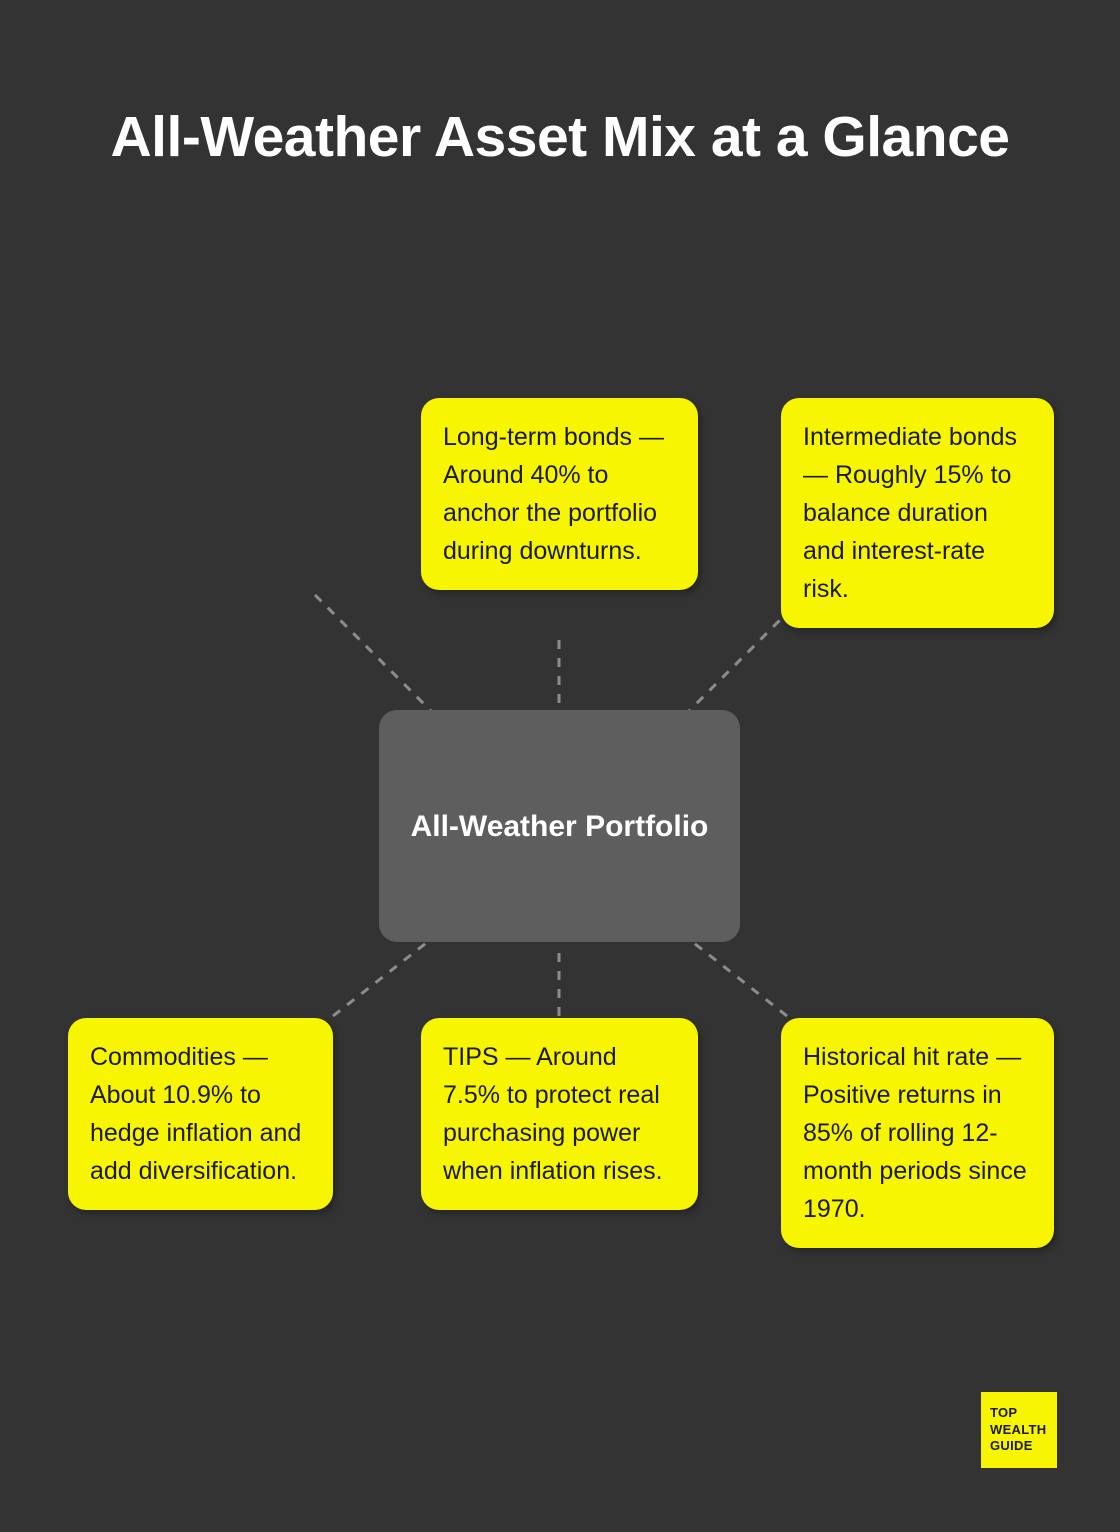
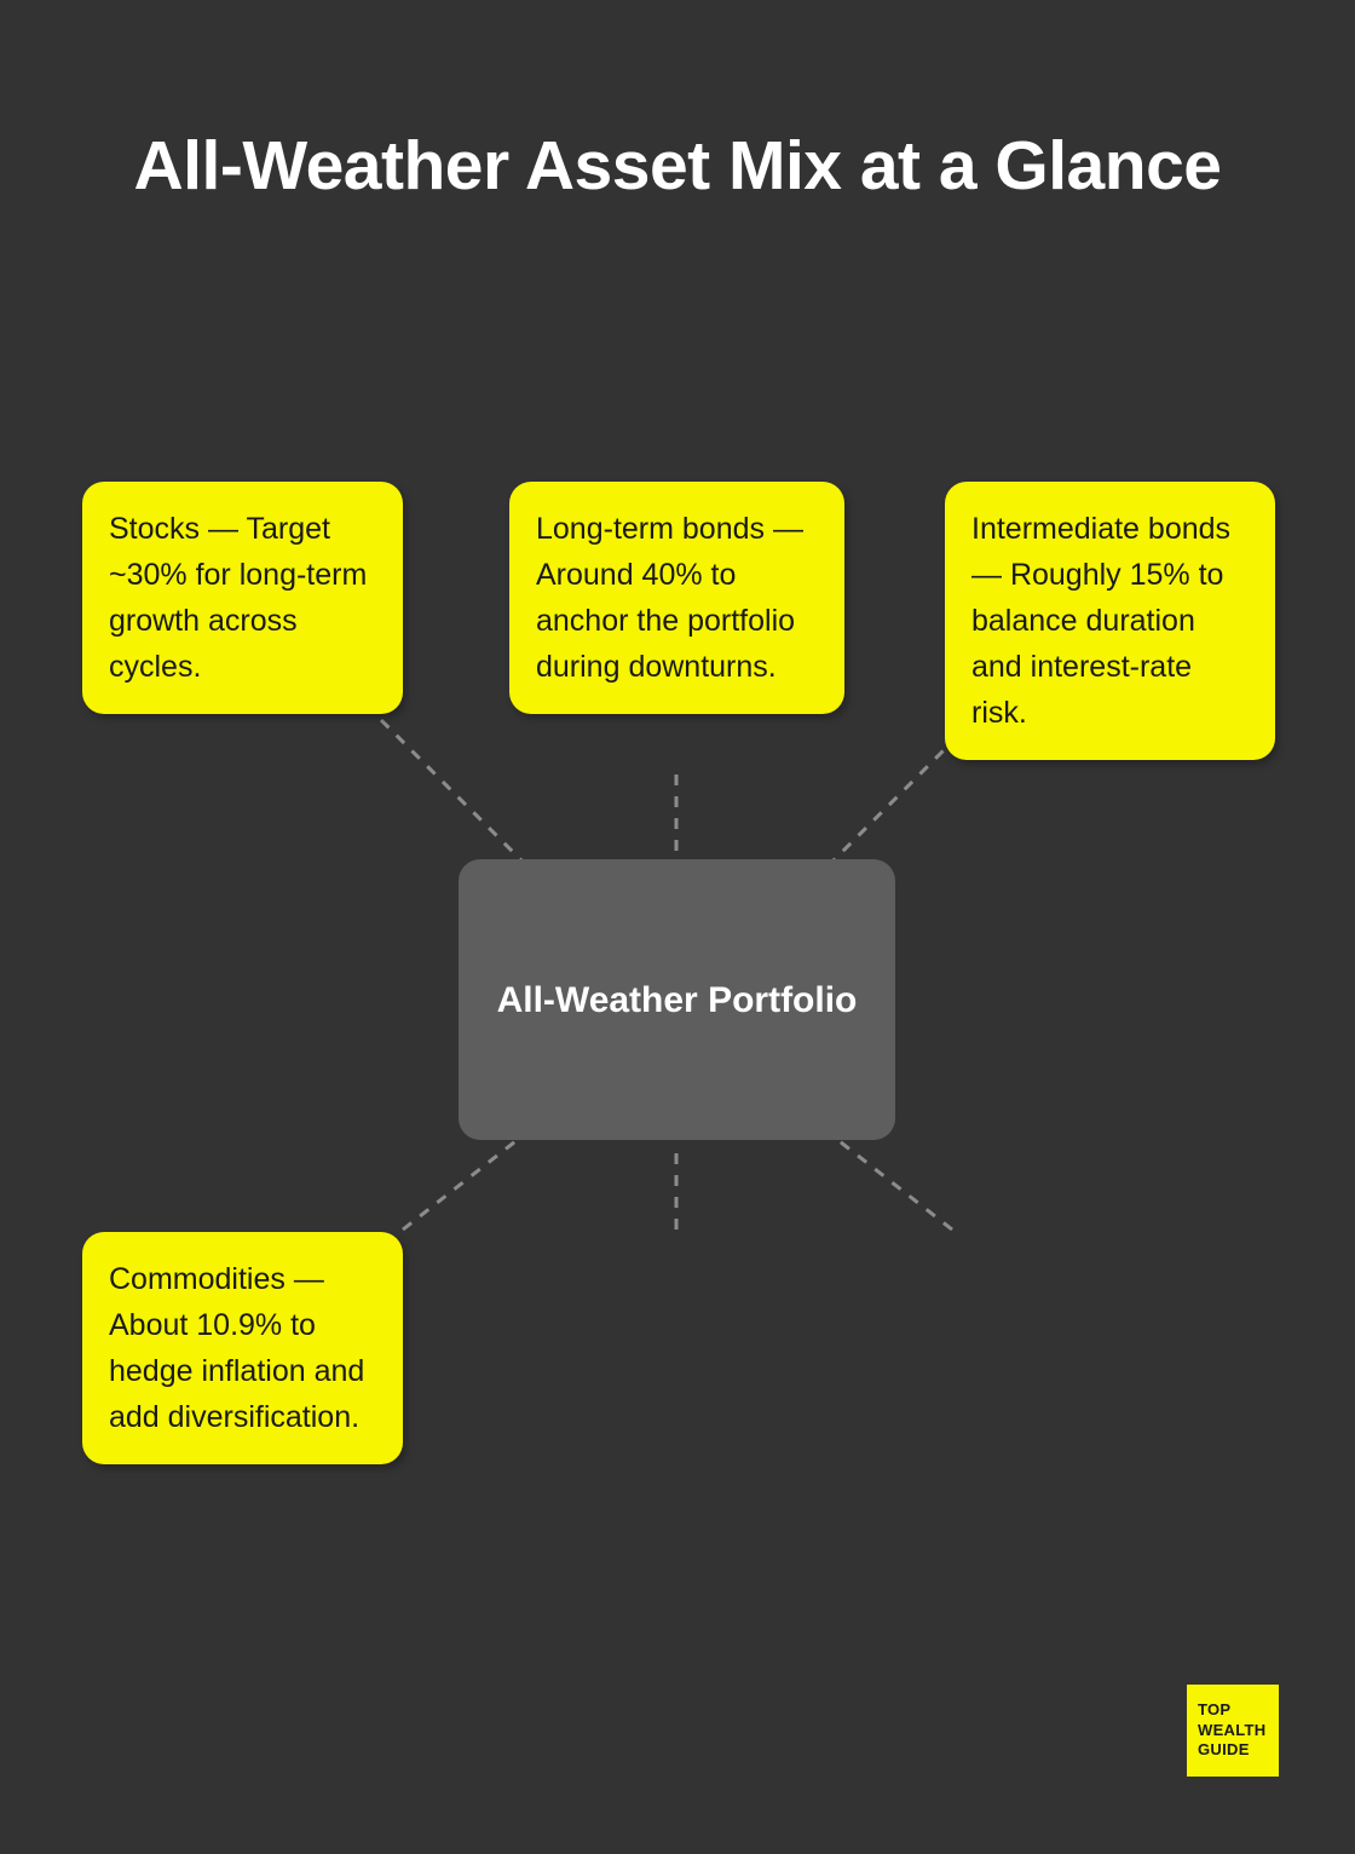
  All-Weather Asset Mix at a Glance
+ Stocks — Target ~30% for long-term growth across cycles.
  Long-term bonds — Around 40% to anchor the portfolio during downturns.
  Intermediate bonds — Roughly 15% to balance duration and interest-rate risk.
  All-Weather Portfolio
  Commodities — About 10.9% to hedge inflation and add diversification.
- TIPS — Around 7.5% to protect real purchasing power when inflation rises.
- Historical hit rate — Positive returns in 85% of rolling 12-month periods since 1970.
  TOP
  WEALTH
  GUIDE
